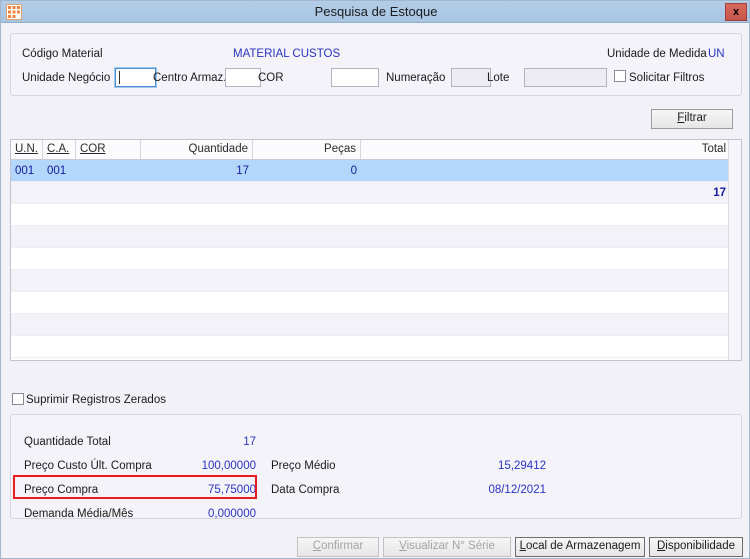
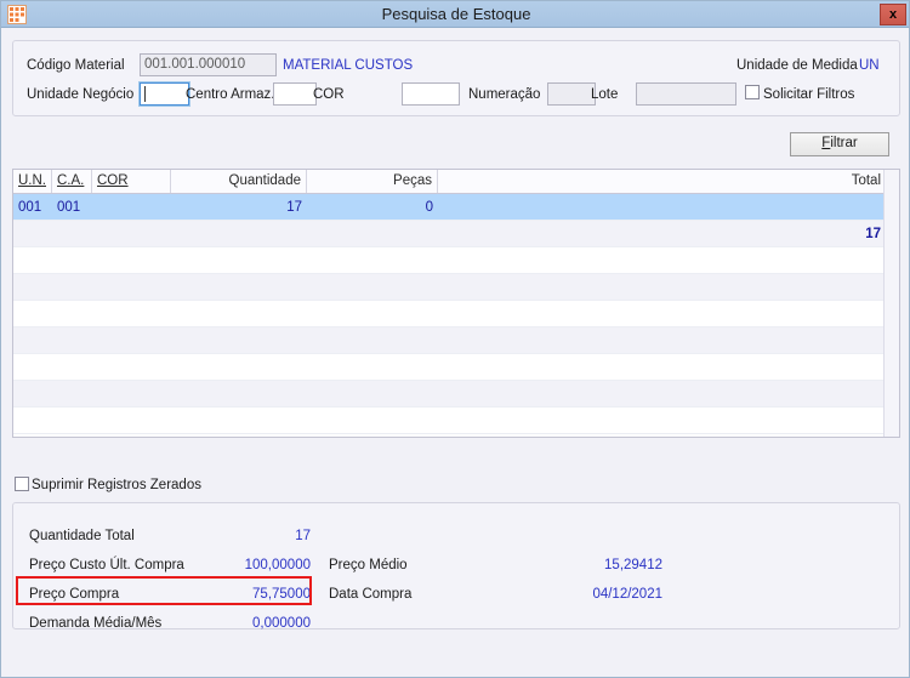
  Pesquisa de Estoque
  x
  Código Material
+ 001.001.000010
  MATERIAL CUSTOS
  Unidade de Medida
  UN
  Unidade Negócio
  Centro Armaz
  COR
  Numeração
  Lote
  Solicitar Filtros
  Filtrar
  U.N.
  C.A.
  COR
  Quantidade
  Peças
  Total
  001
  001
  17
  0
  17
  Suprimir Registros Zerados
  Quantidade Total
  17
  Preço Custo Últ. Compra
  100,00000
  Preço Compra
  75,75000
  Demanda Média/Mês
  0,000000
  Preço Médio
  15,29412
  Data Compra
- 08/12/2021
+ 04/12/2021
- Confirmar
- Visualizar N° Série
- Local de Armazenagem
- Disponibilidade
